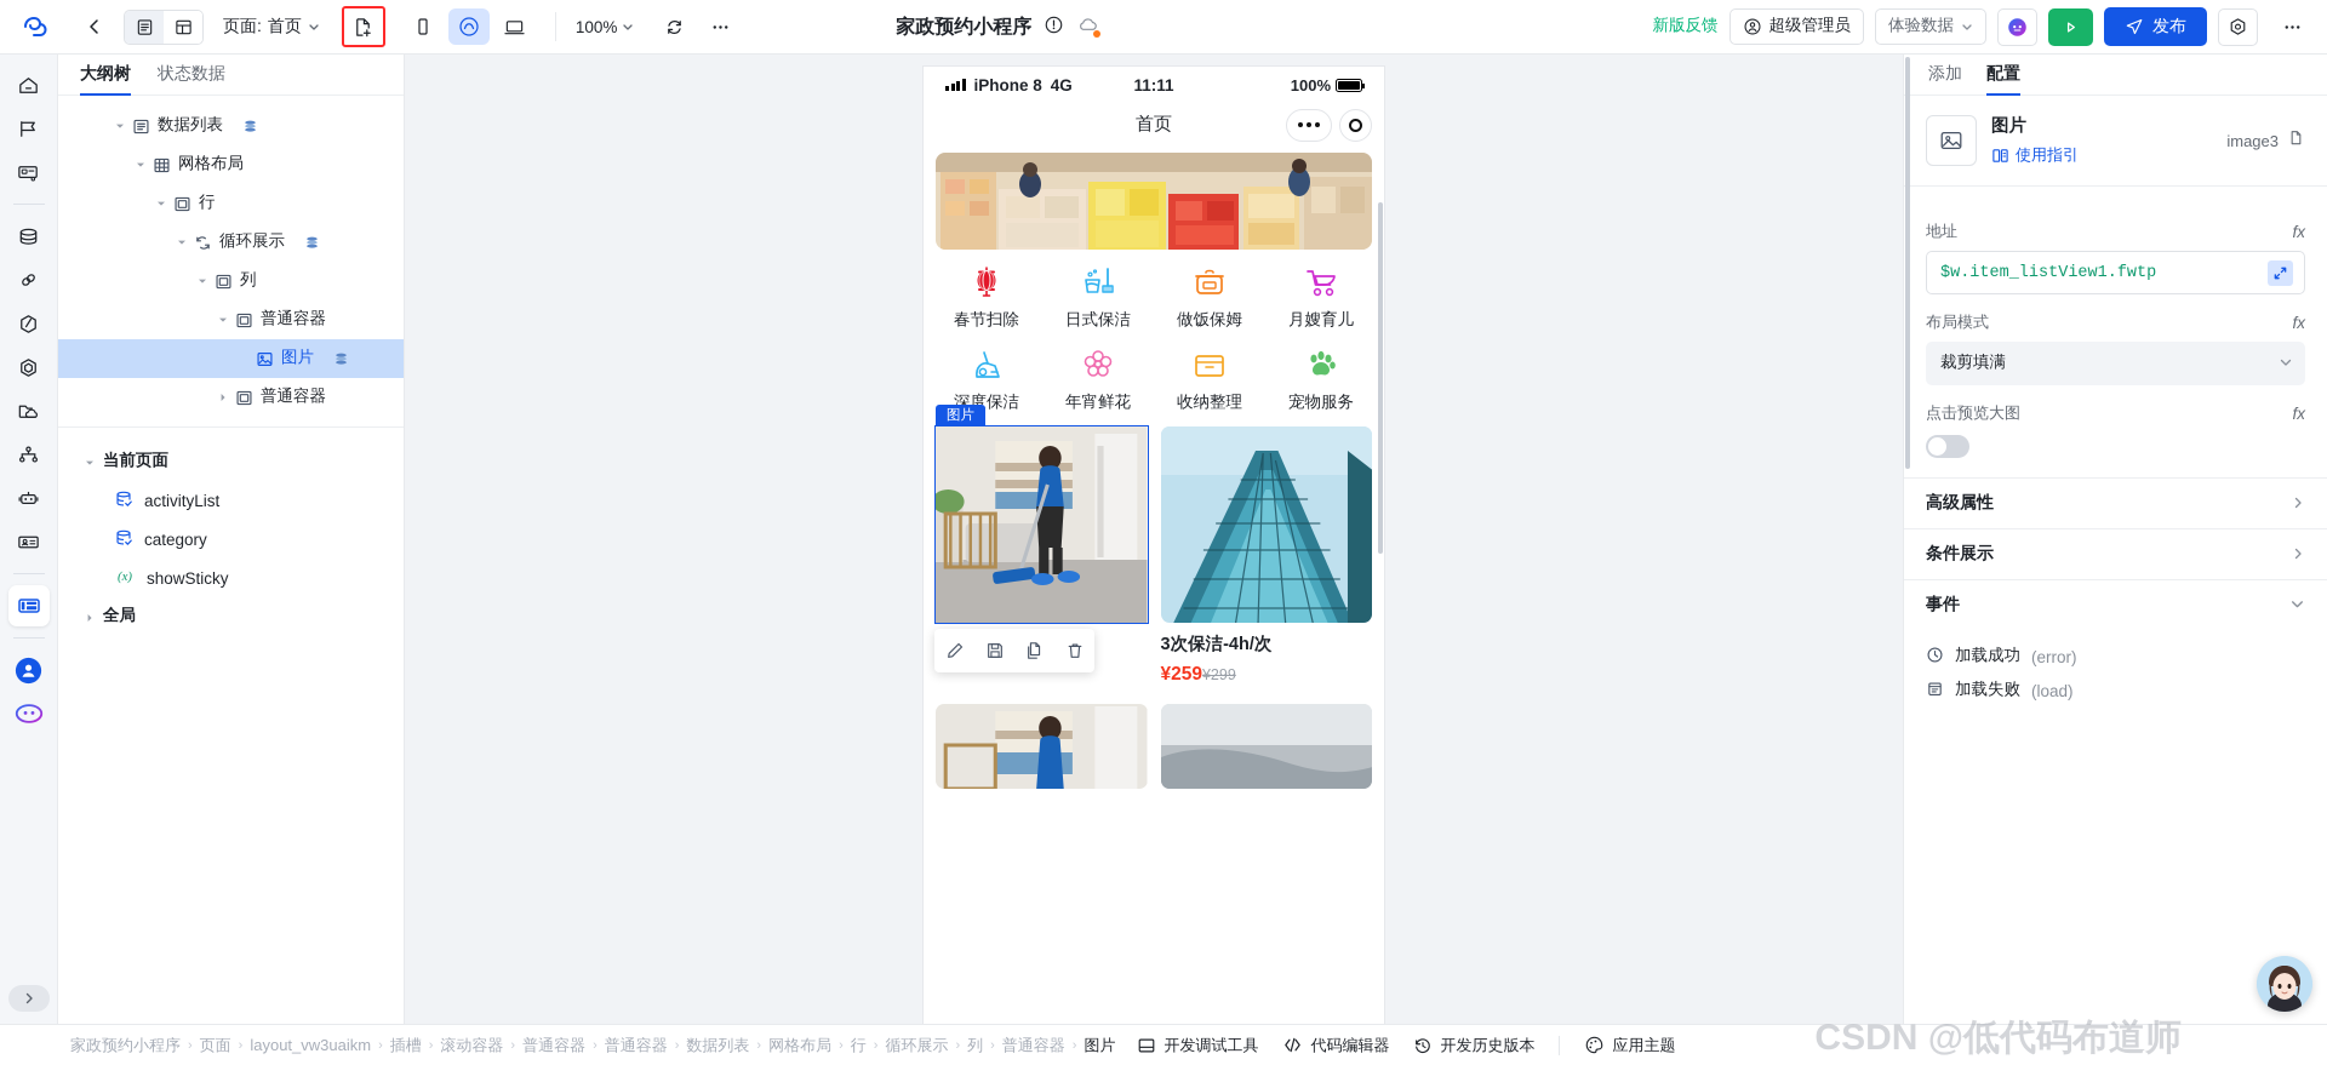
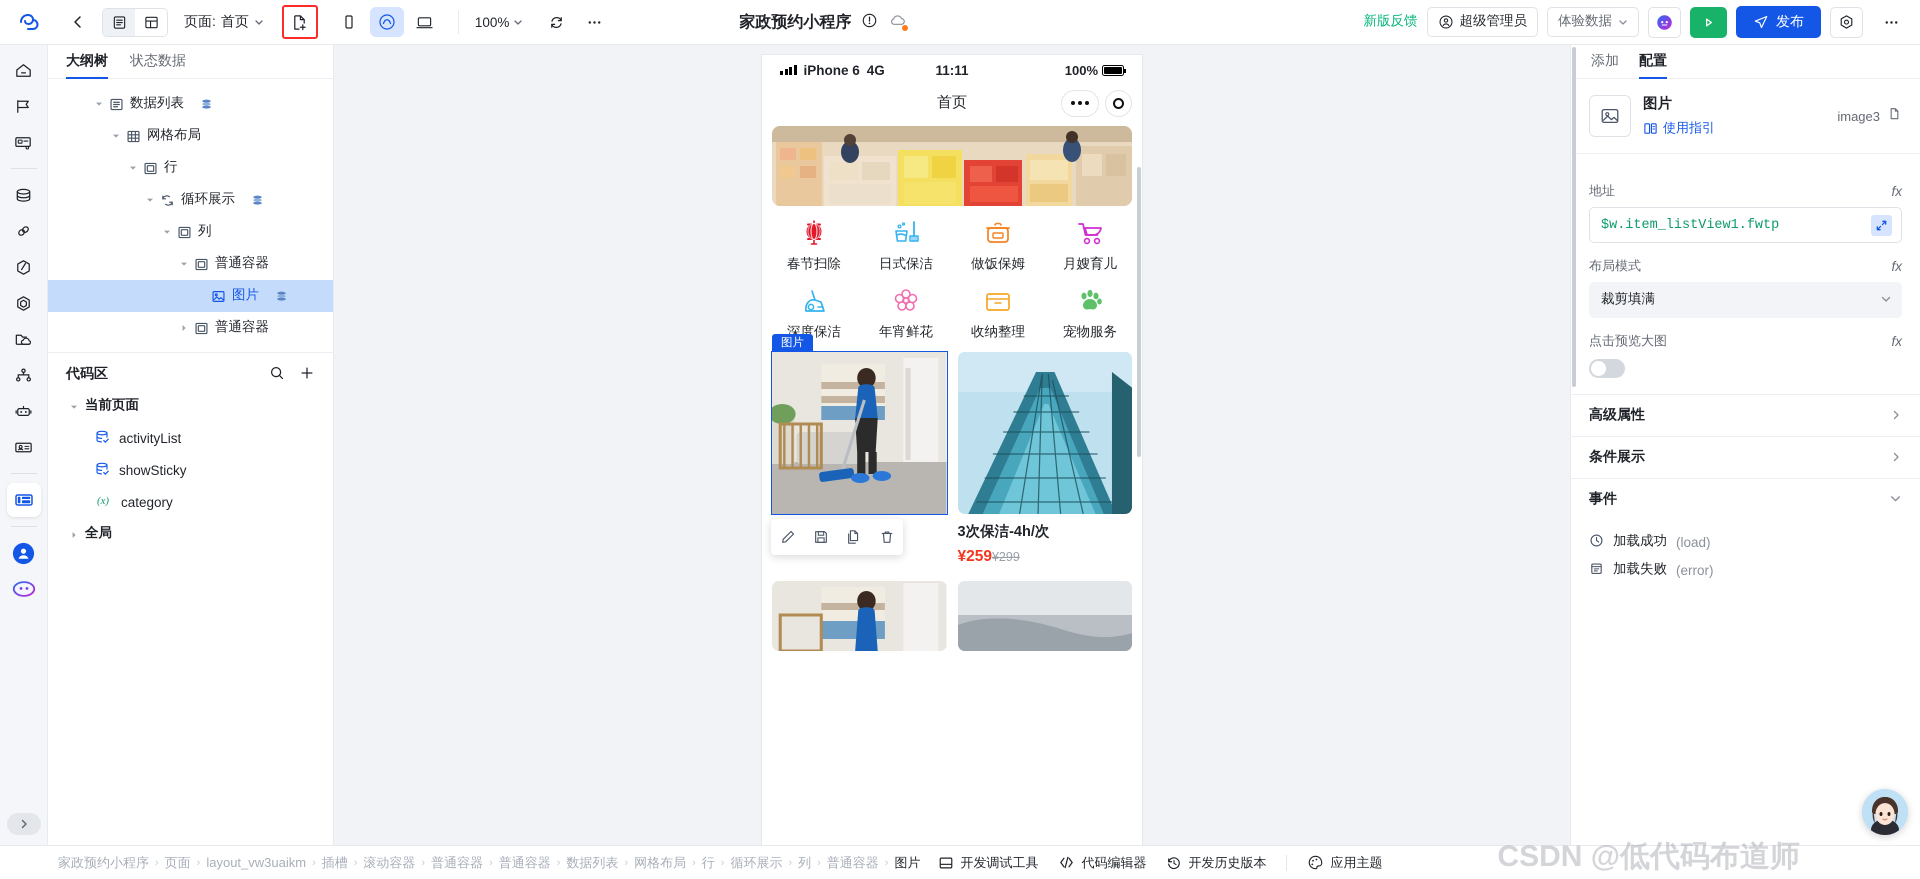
  页面:
  首页
  100%
  家政预约小程序
  新版反馈
  超级管理员
  体验数据
  发布
  大纲树
  状态数据
  数据列表
  网格布局
  行
  循环展示
  列
  普通容器
  图片
  普通容器
+ 代码区
  当前页面
  activityList
- category
+ showSticky
  (x)
- showSticky
+ category
  全局
- iPhone 8
+ iPhone 6
  4G
  11:11
  100%
  首页
  春节扫除
  日式保洁
  做饭保姆
  月嫂育儿
  深度保洁
  年宵鲜花
  收纳整理
  宠物服务
  图片
  3次保洁-4h/次
  ¥259¥299
  添加
  配置
  图片
  使用指引
  image3
  地址
  fx
  $w.item_listView1.fwtp
  布局模式
  fx
  裁剪填满
  点击预览大图
  fx
  高级属性
  条件展示
  事件
  加载成功
- (error)
+ (load)
  加载失败
- (load)
+ (error)
  家政预约小程序
  ›
  页面
  ›
  layout_vw3uaikm
  ›
  插槽
  ›
  滚动容器
  ›
  普通容器
  ›
  普通容器
  ›
  数据列表
  ›
  网格布局
  ›
  行
  ›
  循环展示
  ›
  列
  ›
  普通容器
  ›
  图片
  开发调试工具
  代码编辑器
  开发历史版本
  应用主题
  CSDN @低代码布道师
